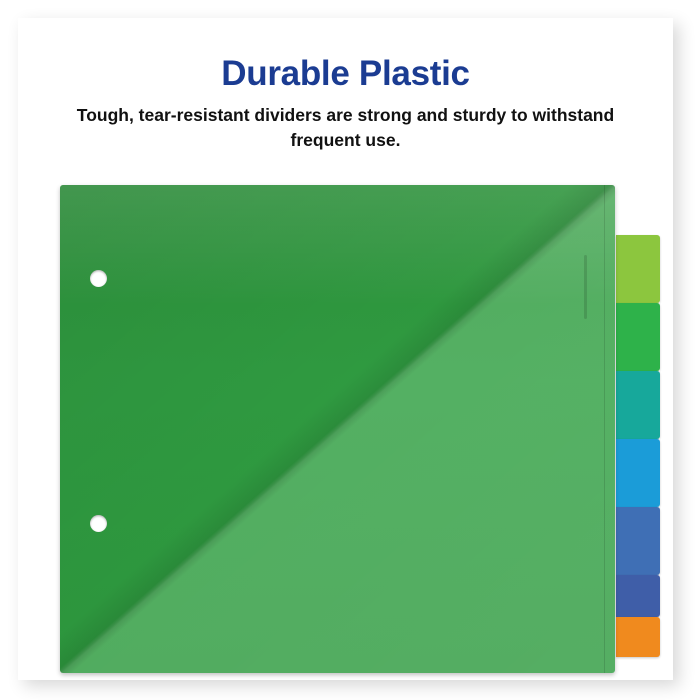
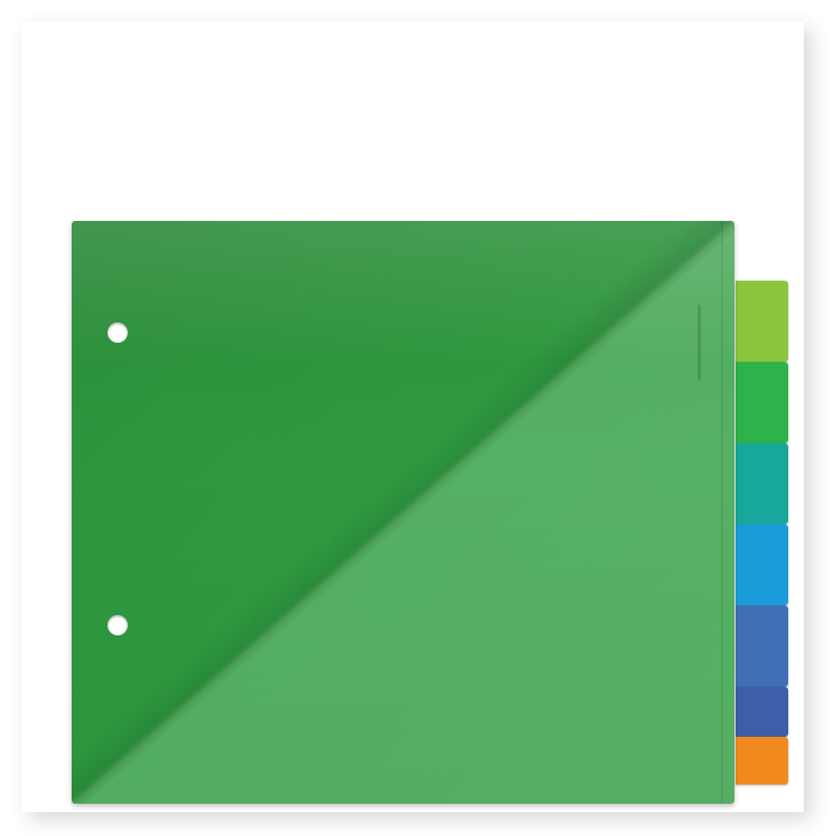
- Durable Plastic
- Tough, tear-resistant dividers are strong and sturdy to withstand frequent use.
